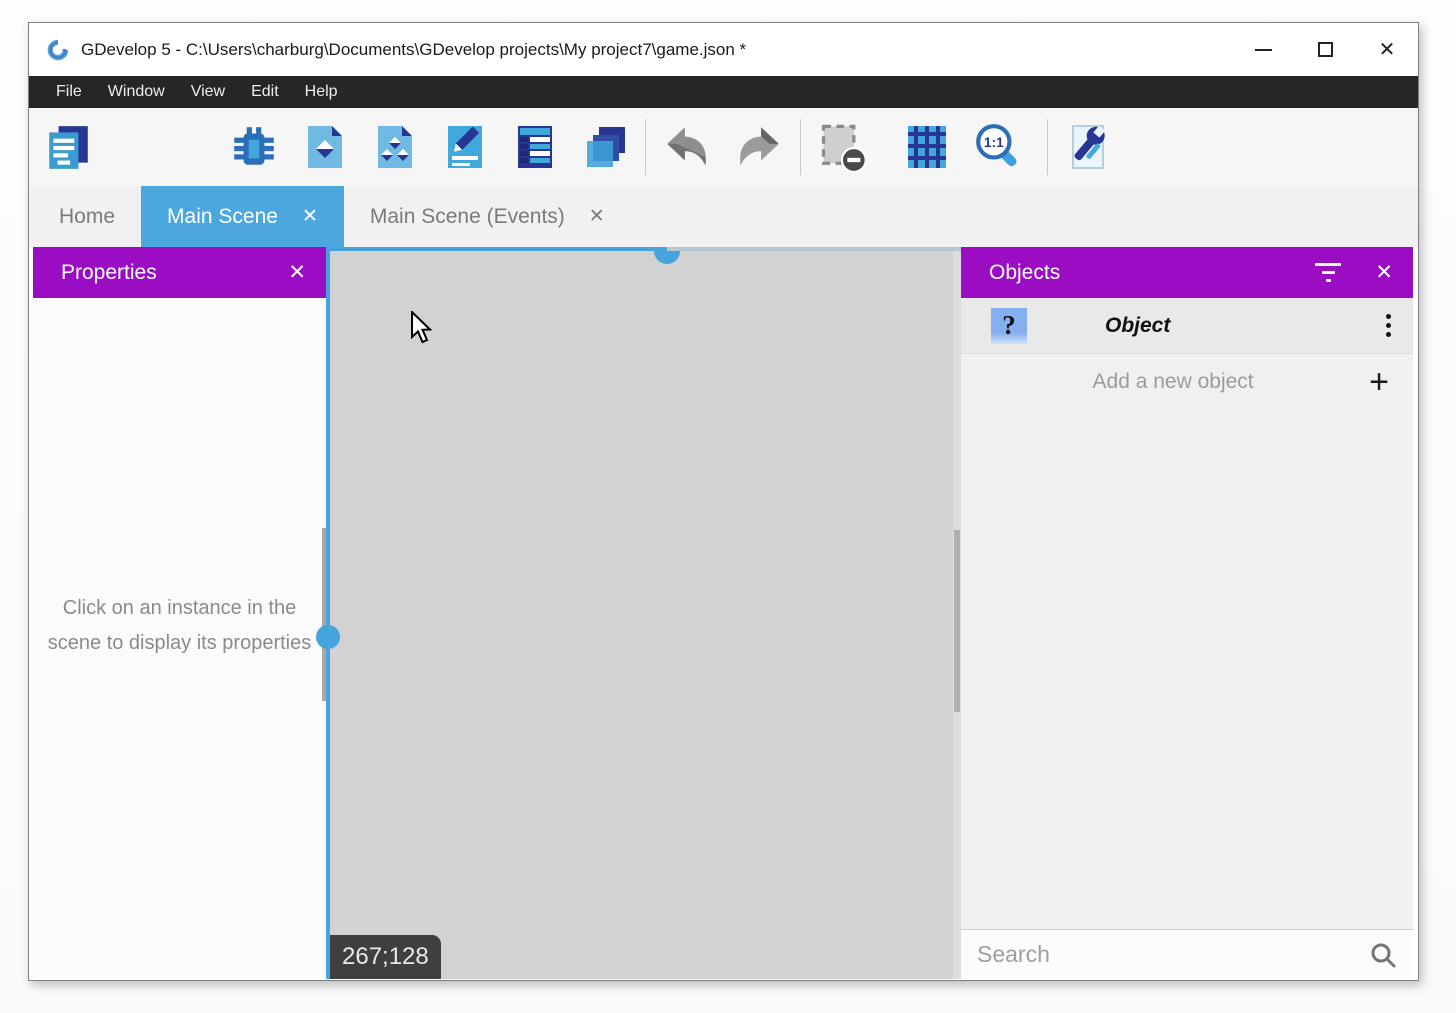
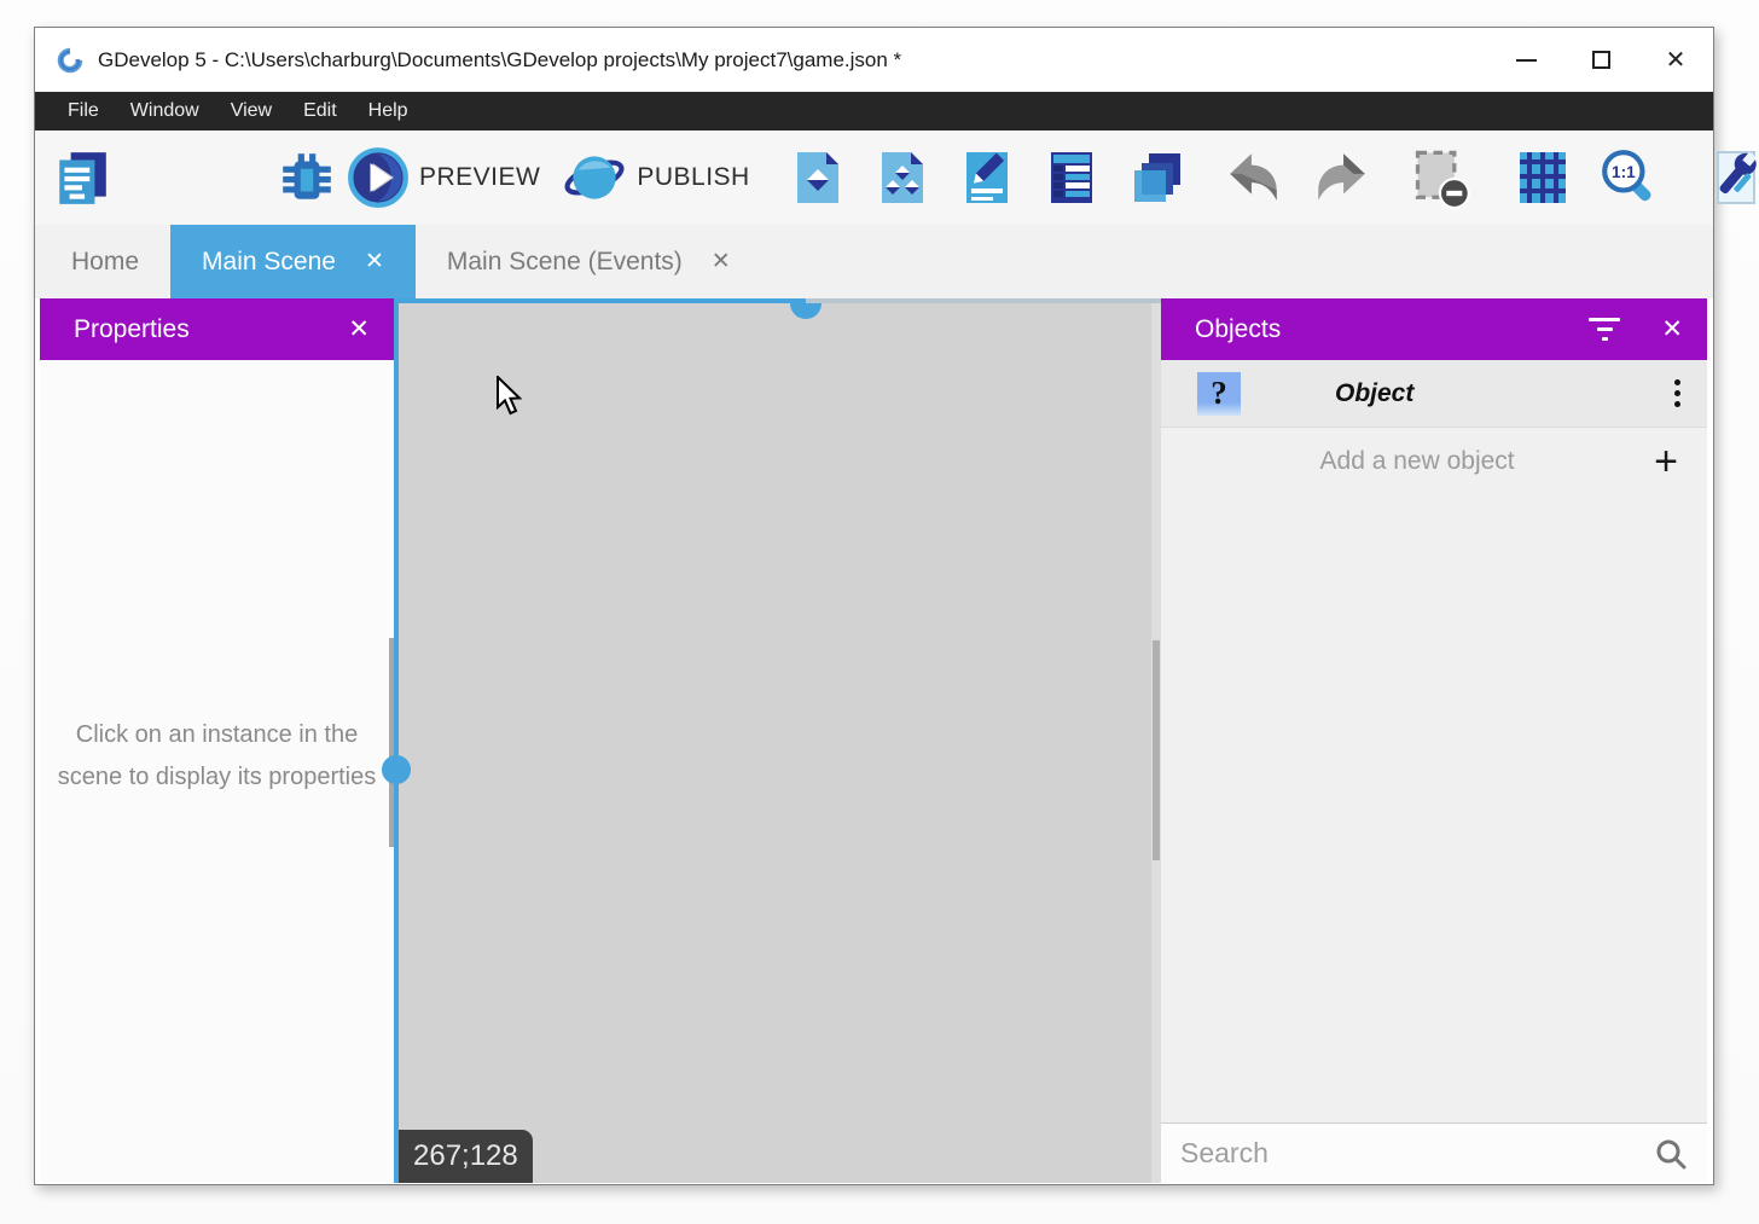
  GDevelop 5 - C:\Users\charburg\Documents\GDevelop projects\My project7\game.json *
  ✕
  File
  Window
  View
  Edit
  Help
+ PREVIEW
+ PUBLISH
  1:1
  Home
  Main Scene
  ✕
  Main Scene (Events)
  ✕
  Properties
  ✕
  Click on an instance in the scene to display its properties
  267;128
  Objects
  ✕
  ?
  Object
  Add a new object
  +
  Search
